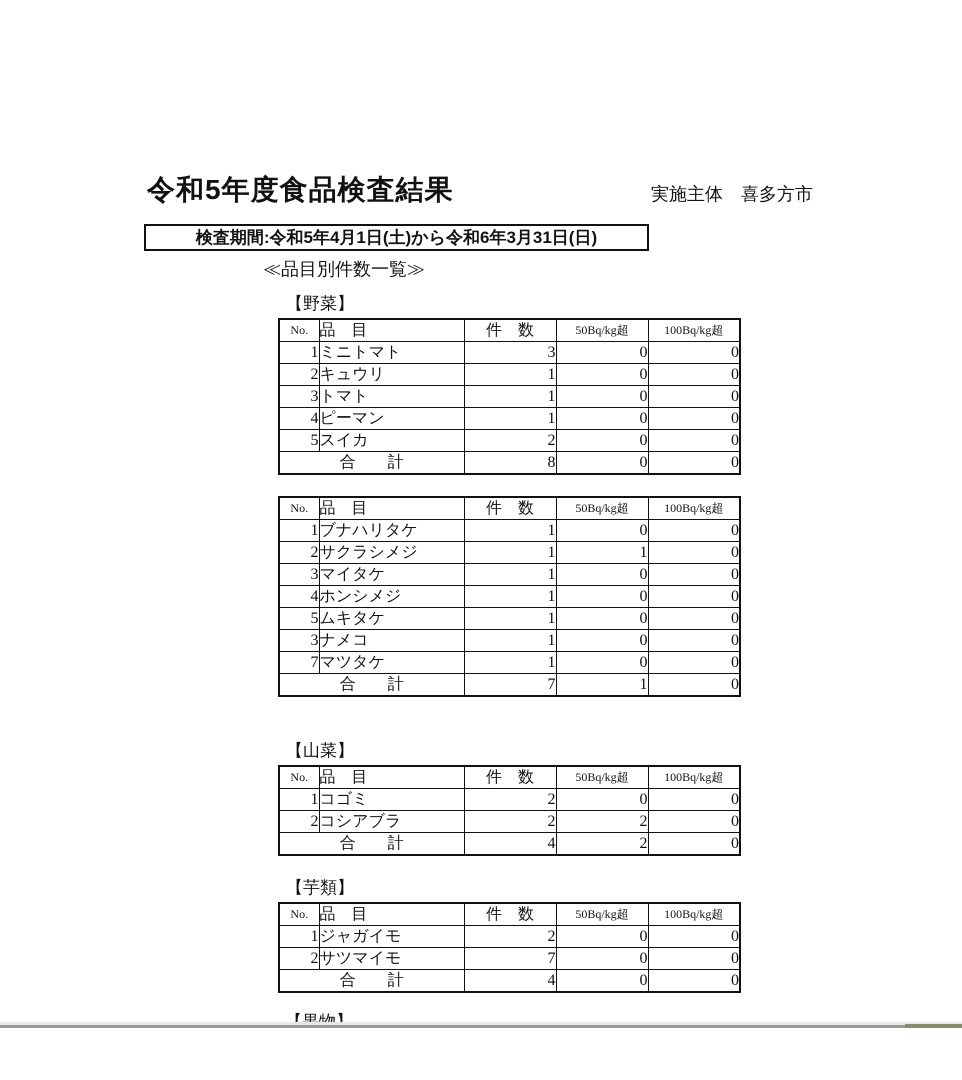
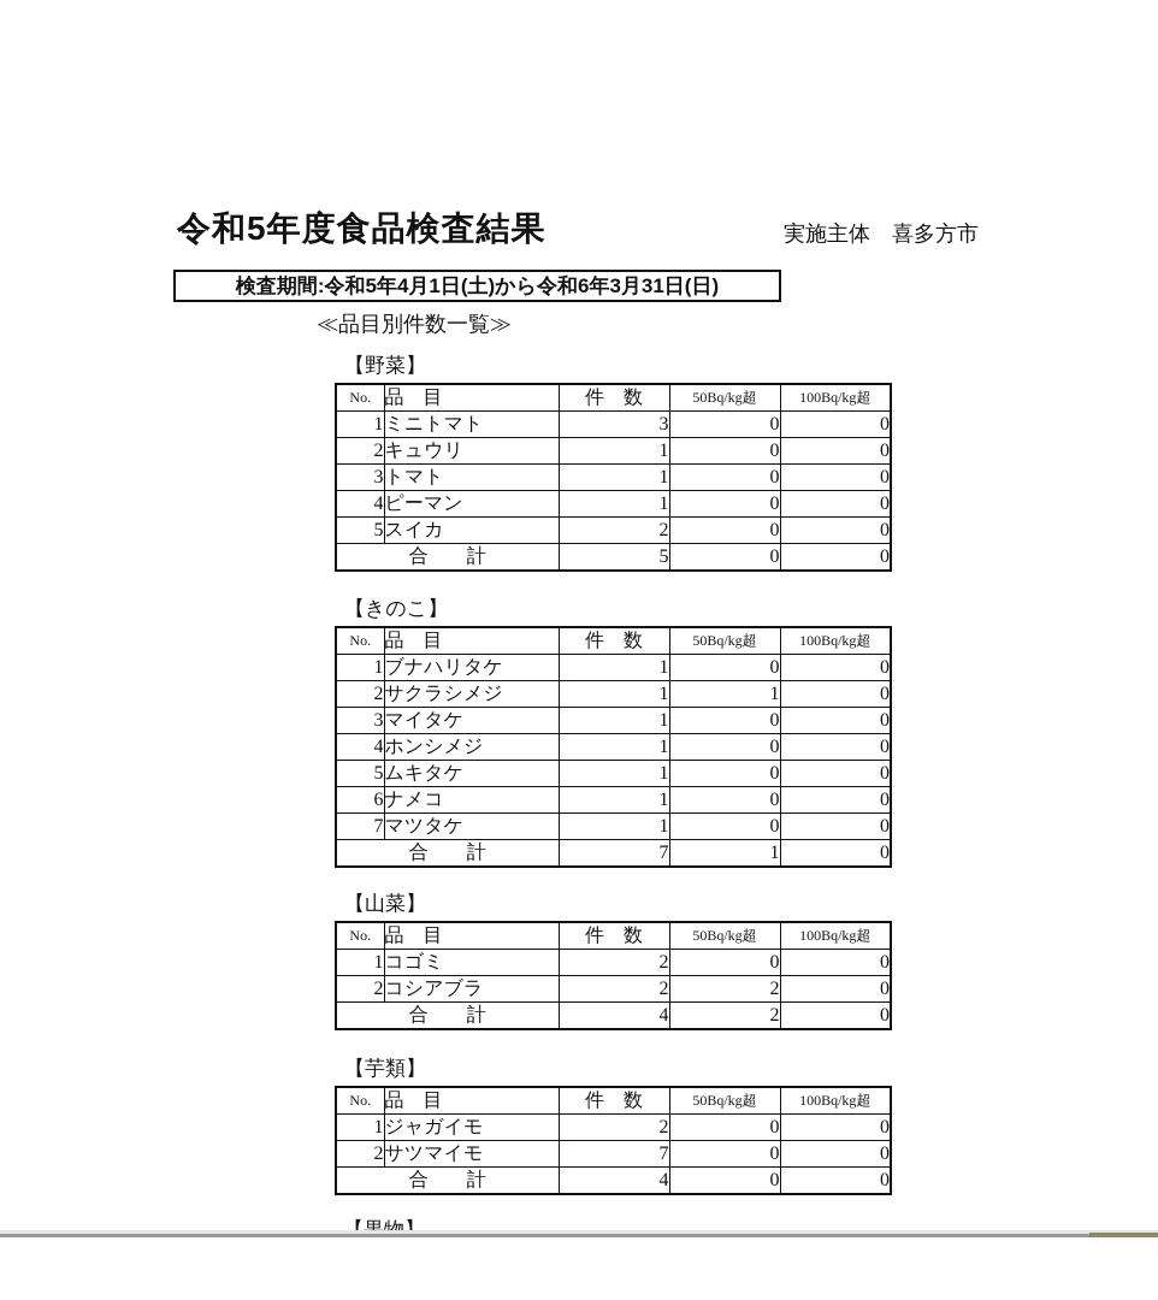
  令和5年度食品検査結果
  実施主体 喜多方市
  検査期間:令和5年4月1日(土)から令和6年3月31日(日)
  ≪品目別件数一覧≫
  【野菜】
  No.	品 目	件 数	50Bq/kg超	100Bq/kg超
  1	ミニトマト	3	0	0
  2	キュウリ	1	0	0
  3	トマト	1	0	0
  4	ピーマン	1	0	0
  5	スイカ	2	0	0
- 合 計	8	0	0
+ 合 計	5	0	0
+ 【きのこ】
  No.	品 目	件 数	50Bq/kg超	100Bq/kg超
  1	ブナハリタケ	1	0	0
  2	サクラシメジ	1	1	0
  3	マイタケ	1	0	0
  4	ホンシメジ	1	0	0
  5	ムキタケ	1	0	0
- 3	ナメコ	1	0	0
+ 6	ナメコ	1	0	0
  7	マツタケ	1	0	0
  合 計	7	1	0
  【山菜】
  No.	品 目	件 数	50Bq/kg超	100Bq/kg超
  1	コゴミ	2	0	0
  2	コシアブラ	2	2	0
  合 計	4	2	0
  【芋類】
  No.	品 目	件 数	50Bq/kg超	100Bq/kg超
  1	ジャガイモ	2	0	0
  2	サツマイモ	7	0	0
  合 計	4	0	0
